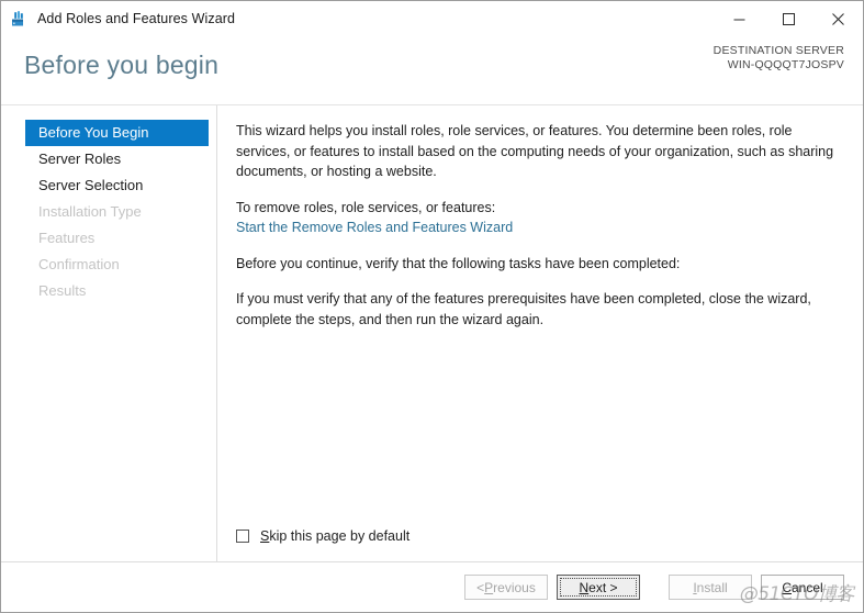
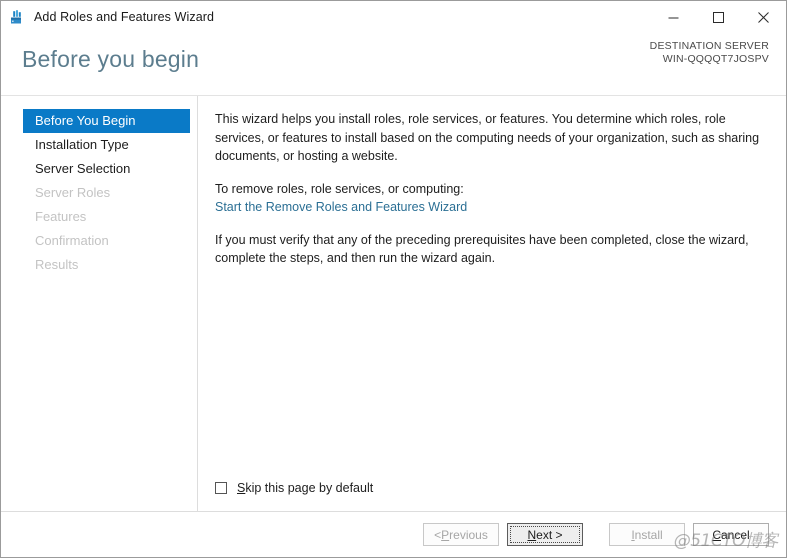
  Add Roles and Features Wizard
  Before you begin
  DESTINATION SERVER
  WIN-QQQQT7JOSPV
  Before You Begin
- Server Roles
+ Installation Type
  Server Selection
- Installation Type
+ Server Roles
  Features
  Confirmation
  Results
- This wizard helps you install roles, role services, or features. You determine been roles, role services, or features to install based on the computing needs of your organization, such as sharing documents, or hosting a website.
+ This wizard helps you install roles, role services, or features. You determine which roles, role services, or features to install based on the computing needs of your organization, such as sharing documents, or hosting a website.
- To remove roles, role services, or features:
+ To remove roles, role services, or computing:
  Start the Remove Roles and Features Wizard
- Before you continue, verify that the following tasks have been completed:
- If you must verify that any of the features prerequisites have been completed, close the wizard, complete the steps, and then run the wizard again.
+ If you must verify that any of the preceding prerequisites have been completed, close the wizard, complete the steps, and then run the wizard again.
  Skip this page by default
  <
  P
  revious
  N
  ext >
  I
  nstall
  C
  ancel
  @51CTO博客
